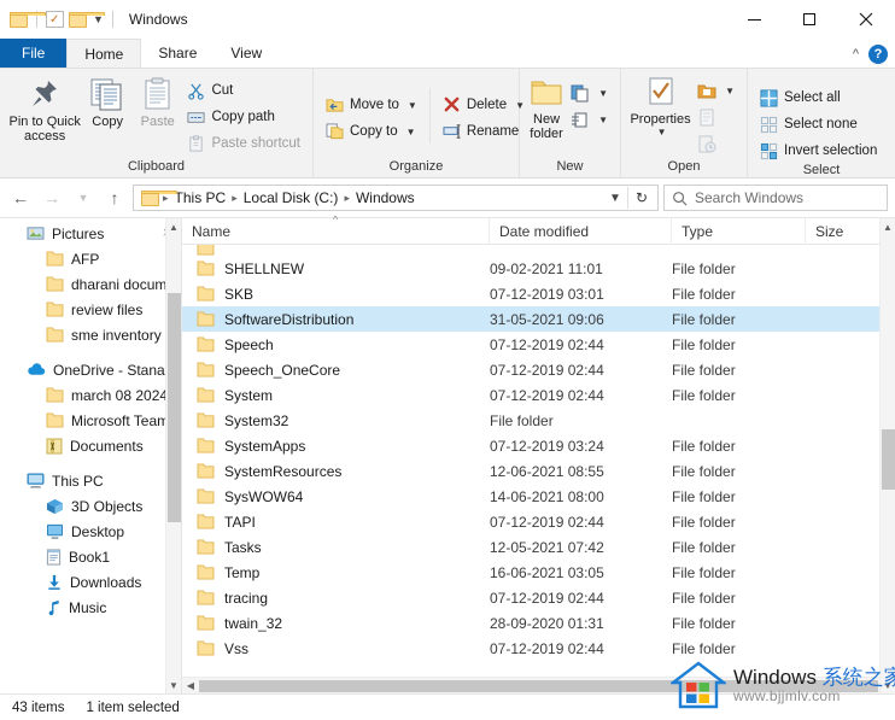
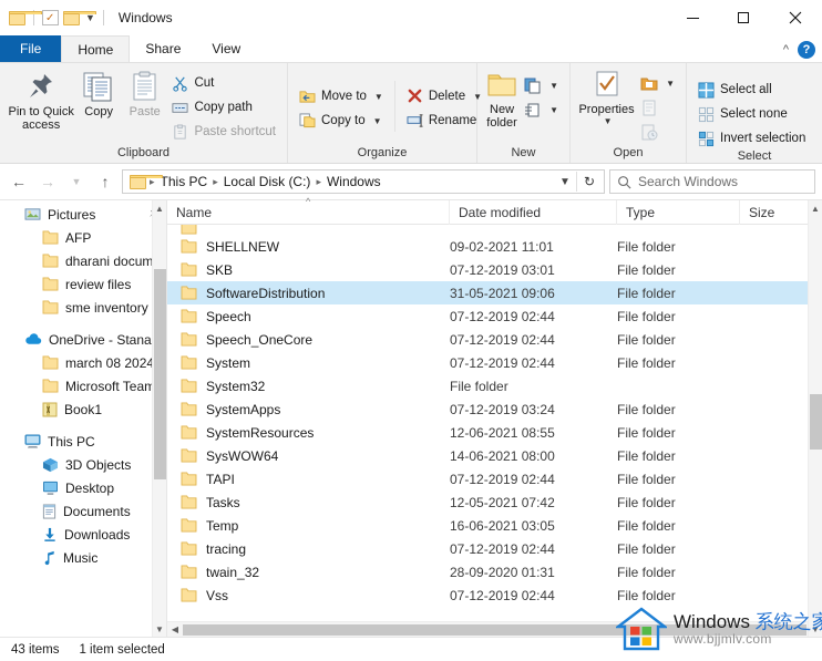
  ✓
  ▼
  Windows
  File
  Home
  Share
  View
  ^
  ?
  Pin to Quick access
  Copy
  Paste
  Cut
  Copy path
  Paste shortcut
  Clipboard
  Move to
  ▼
  Copy to
  ▼
  Delete
  ▼
  Rename
  Organize
  New
  folder
  ▼
  ▼
  New
  Properties
  ▼
  ▼
  Open
  Select all
  Select none
  Invert selection
  Select
  ←
  →
  ▼
  ↑
  ▸
  This PC
  ▸
  Local Disk (C:)
  ▸
  Windows
  ▼
  ↻
  Search Windows
  Pictures
  AFP
  dharani docum
  review files
  sme inventory
  OneDrive - Stana
  march 08 2024
  Microsoft Team
- Documents
+ Book1
  This PC
  3D Objects
  Desktop
- Book1
+ Documents
  Downloads
  Music
  ▲
  ▼
  Name
  ^
  Date modified
  Type
  Size
  SHELLNEW
  09-02-2021 11:01
  File folder
  SKB
  07-12-2019 03:01
  File folder
  SoftwareDistribution
  31-05-2021 09:06
  File folder
  Speech
  07-12-2019 02:44
  File folder
  Speech_OneCore
  07-12-2019 02:44
  File folder
  System
  07-12-2019 02:44
  File folder
  System32
  File folder
  SystemApps
  07-12-2019 03:24
  File folder
  SystemResources
  12-06-2021 08:55
  File folder
  SysWOW64
  14-06-2021 08:00
  File folder
  TAPI
  07-12-2019 02:44
  File folder
  Tasks
  12-05-2021 07:42
  File folder
  Temp
  16-06-2021 03:05
  File folder
  tracing
  07-12-2019 02:44
  File folder
  twain_32
  28-09-2020 01:31
  File folder
  Vss
  07-12-2019 02:44
  File folder
  ◀
  ▲
  ▼
  43 items
  1 item selected
  Windows 系统之家
  www.bjjmlv.com
